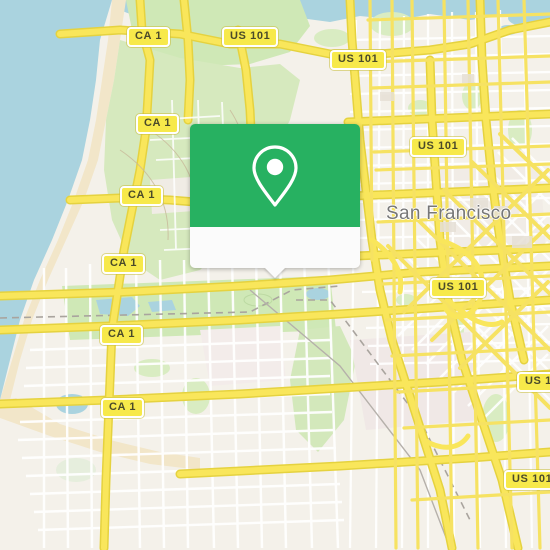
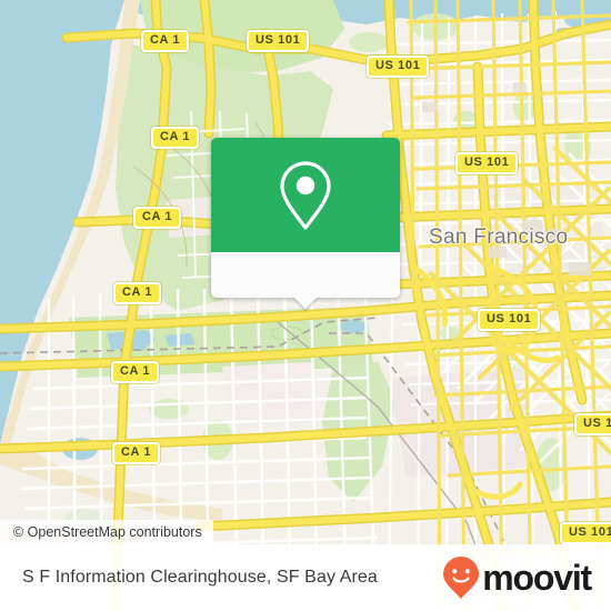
  San Francisco
  CA 1
  US 101
  US 101
  CA 1
  US 101
  CA 1
  CA 1
  US 101
  CA 1
  CA 1
  US 101
+ © OpenStreetMap contributors
+ S F Information Clearinghouse, SF Bay Area
+ moovit
